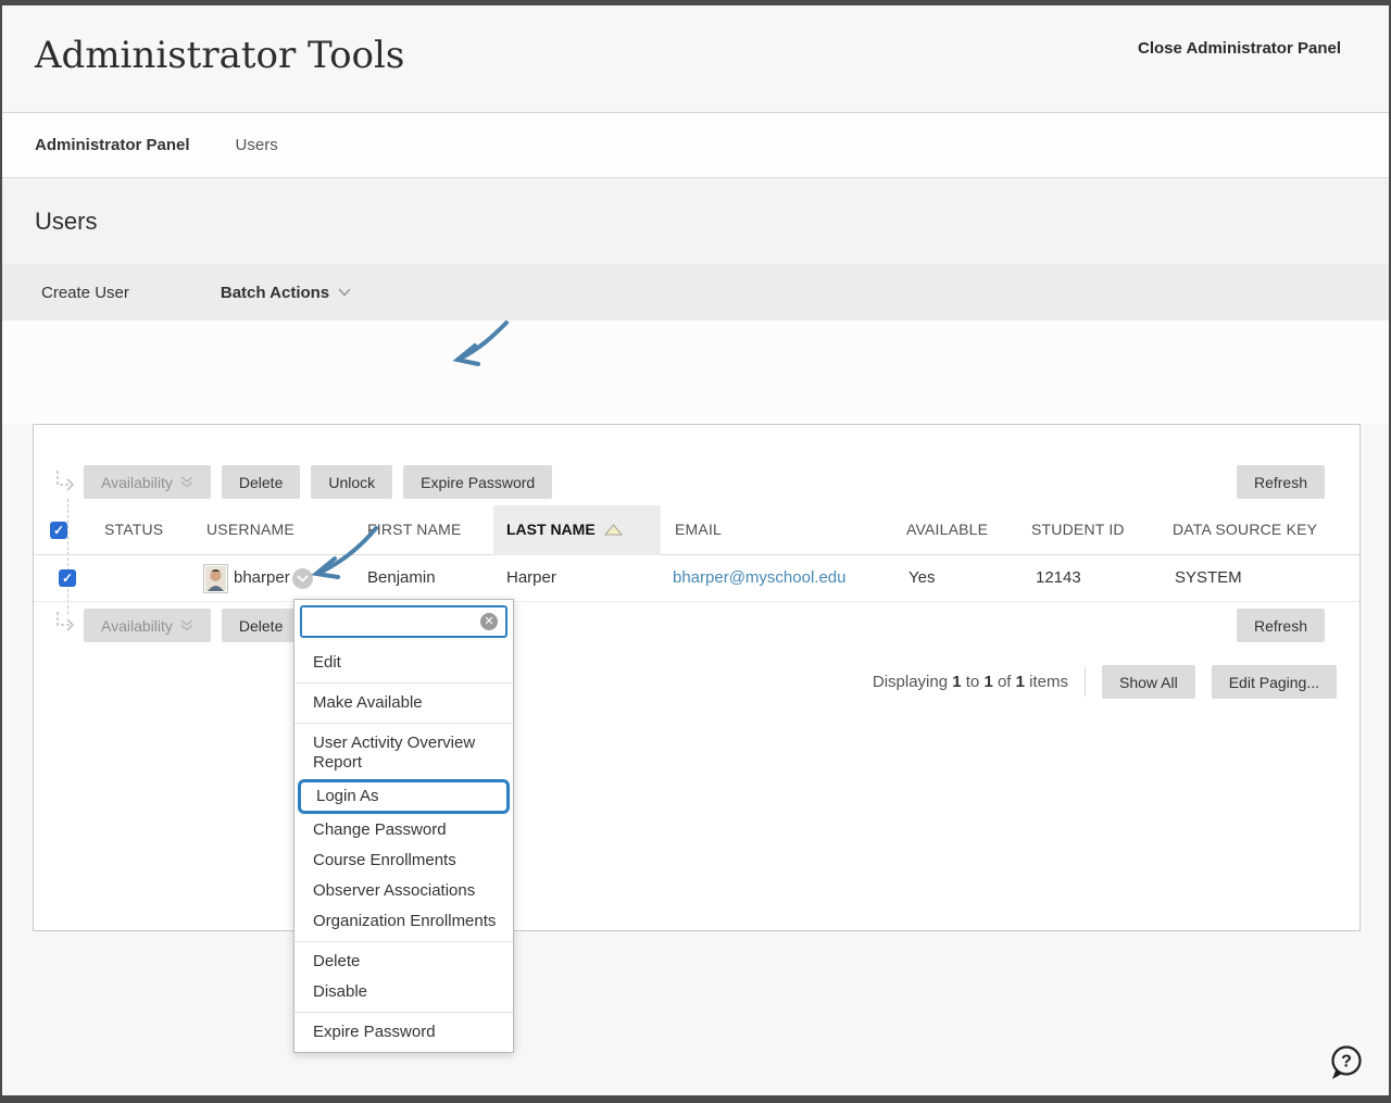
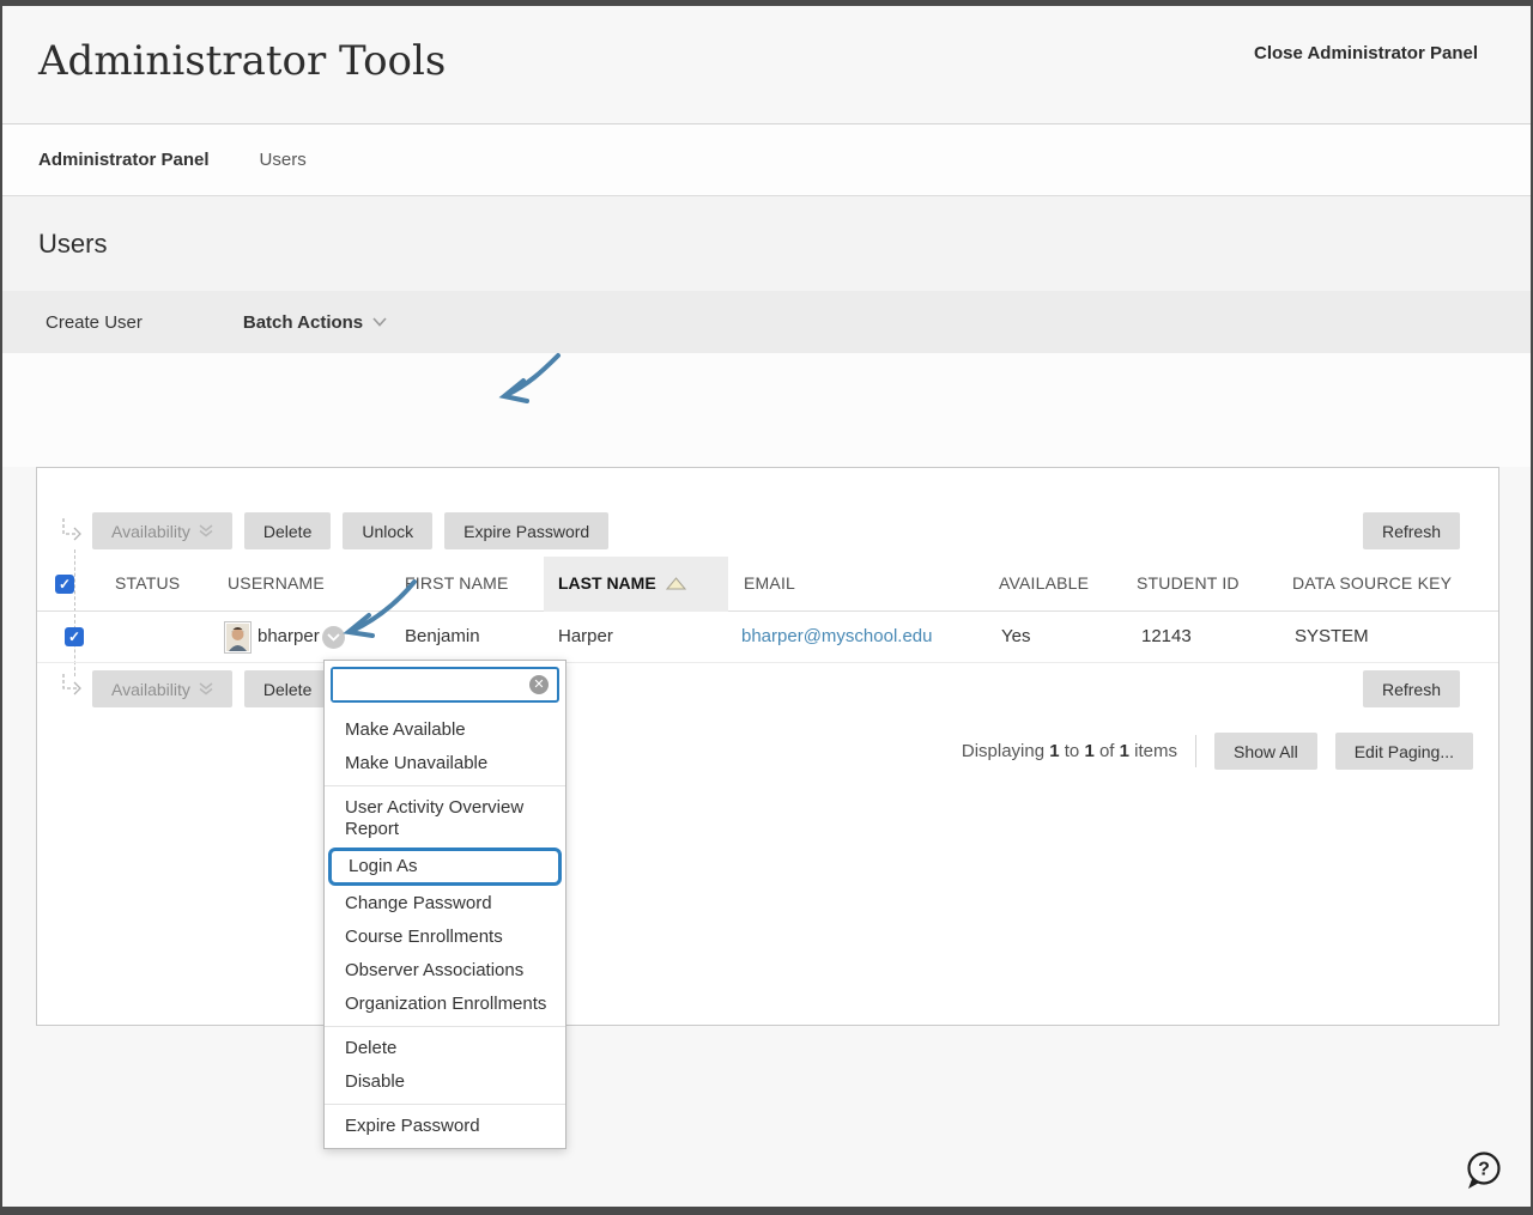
  Administrator Tools
  Close Administrator Panel
  Administrator Panel
  Users
  Users
  Create User
  Batch Actions
  Availability
  Delete
  Unlock
  Expire Password
  Refresh
  ✓
  STATUS
  USERNAME
  FIRST NAME
  LAST NAME
  EMAIL
  AVAILABLE
  STUDENT ID
  DATA SOURCE KEY
  ✓
  bharper
  Benjamin
  Harper
  bharper@myschool.edu
  Yes
  12143
  SYSTEM
  Availability
  Delete
  Refresh
  Displaying 1 to 1 of 1 items
  Show All
  Edit Paging...
  ✕
- Edit
  Make Available
+ Make Unavailable
  User Activity Overview Report
  Login As
  Change Password
  Course Enrollments
  Observer Associations
  Organization Enrollments
  Delete
  Disable
  Expire Password
  ?
